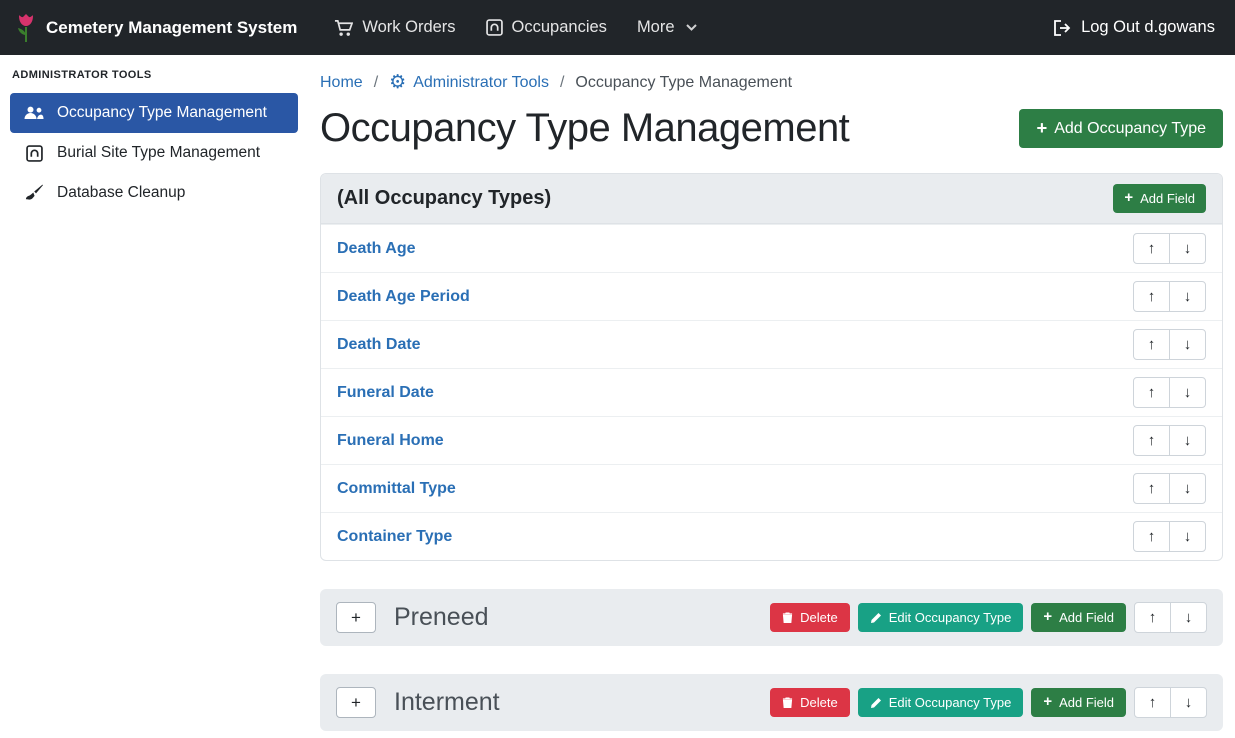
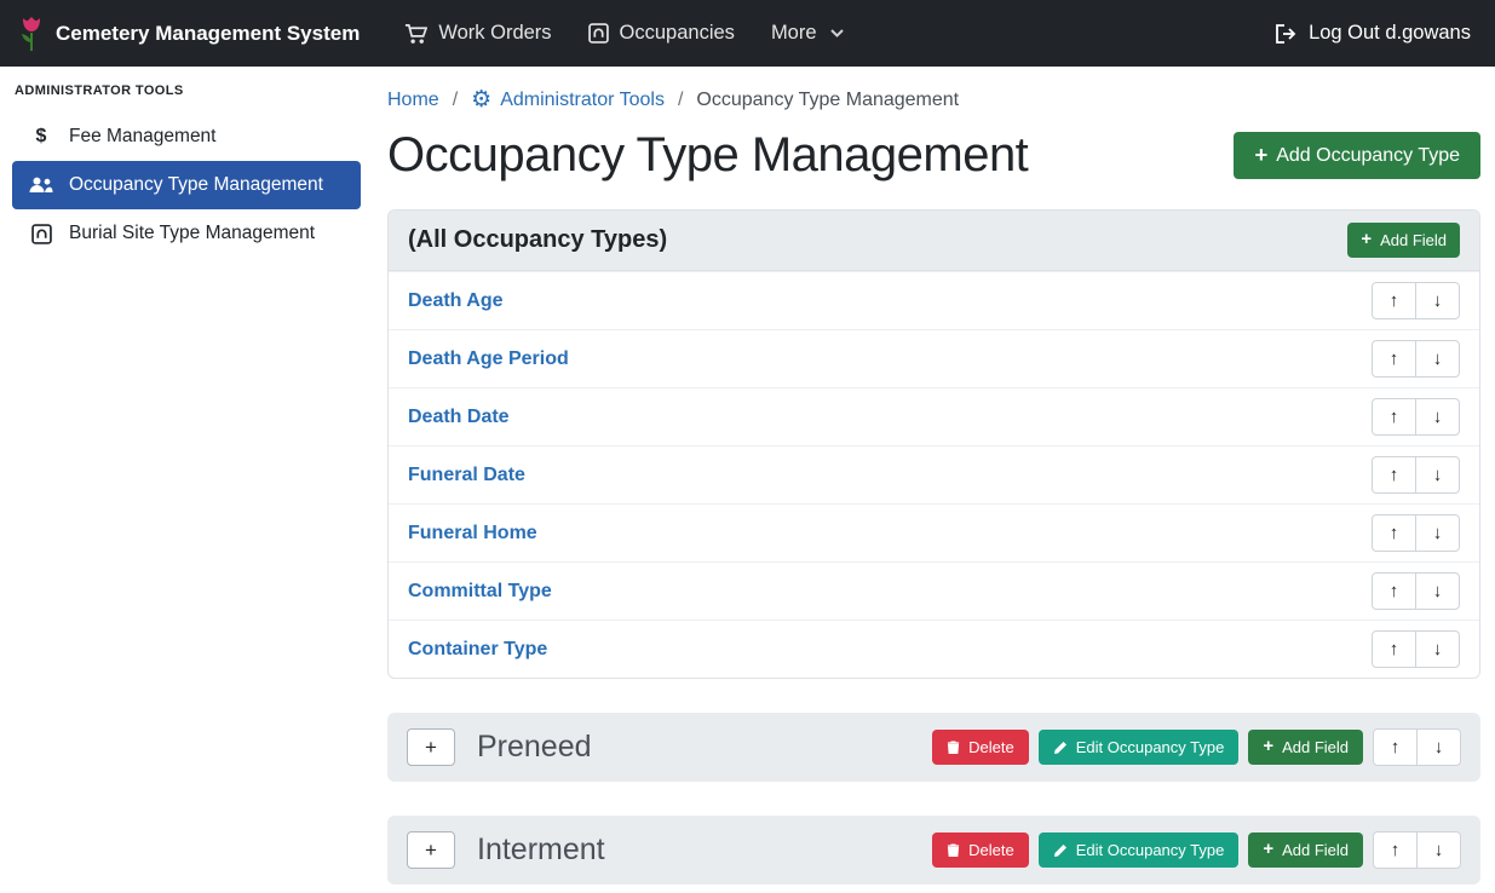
  Cemetery Management System
  Work Orders
  Occupancies
  More
  Log Out d.gowans
  ADMINISTRATOR TOOLS
+ $
+ Fee Management
  Occupancy Type Management
  Burial Site Type Management
- Database Cleanup
  Home
  /
  ⚙
  Administrator Tools
  /
  Occupancy Type Management
  Occupancy Type Management
  +
  Add Occupancy Type
  (All Occupancy Types)
  +
  Add Field
  Death Age
  ↑
  ↓
  Death Age Period
  ↑
  ↓
  Death Date
  ↑
  ↓
  Funeral Date
  ↑
  ↓
  Funeral Home
  ↑
  ↓
  Committal Type
  ↑
  ↓
  Container Type
  ↑
  ↓
  +
  Preneed
  Delete
  Edit Occupancy Type
  +
  Add Field
  ↑
  ↓
  +
  Interment
  Delete
  Edit Occupancy Type
  +
  Add Field
  ↑
  ↓
